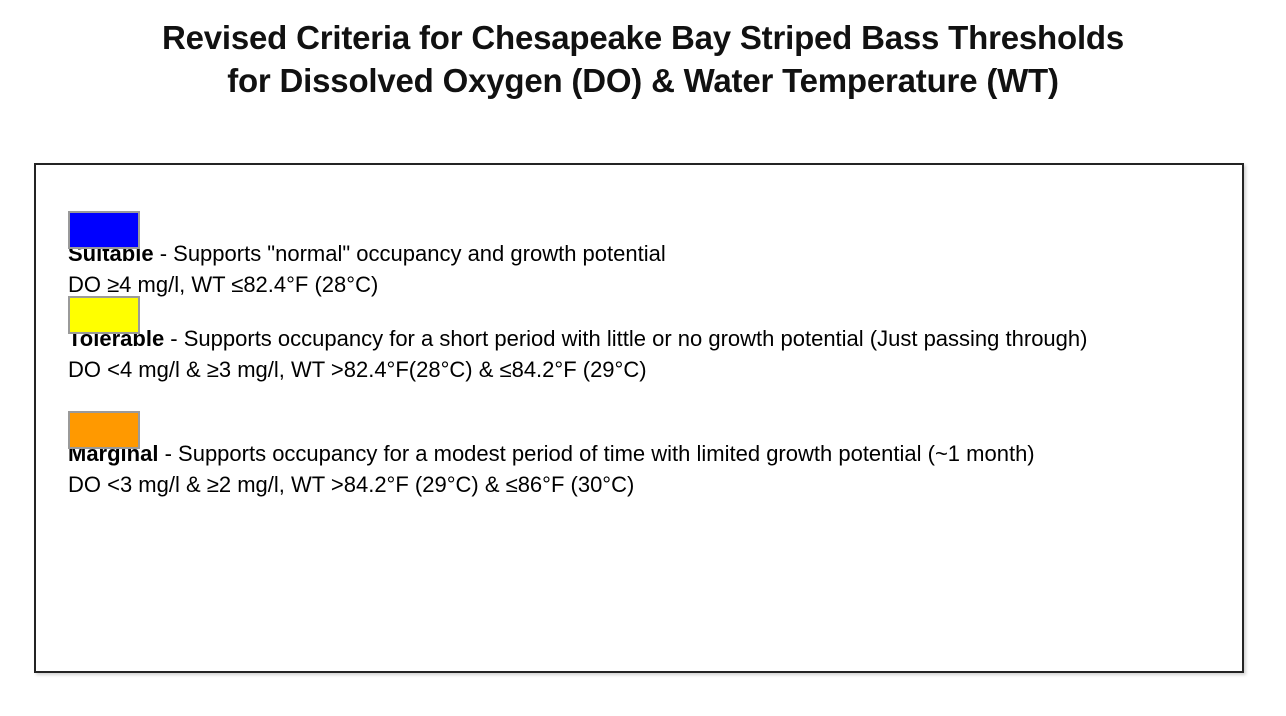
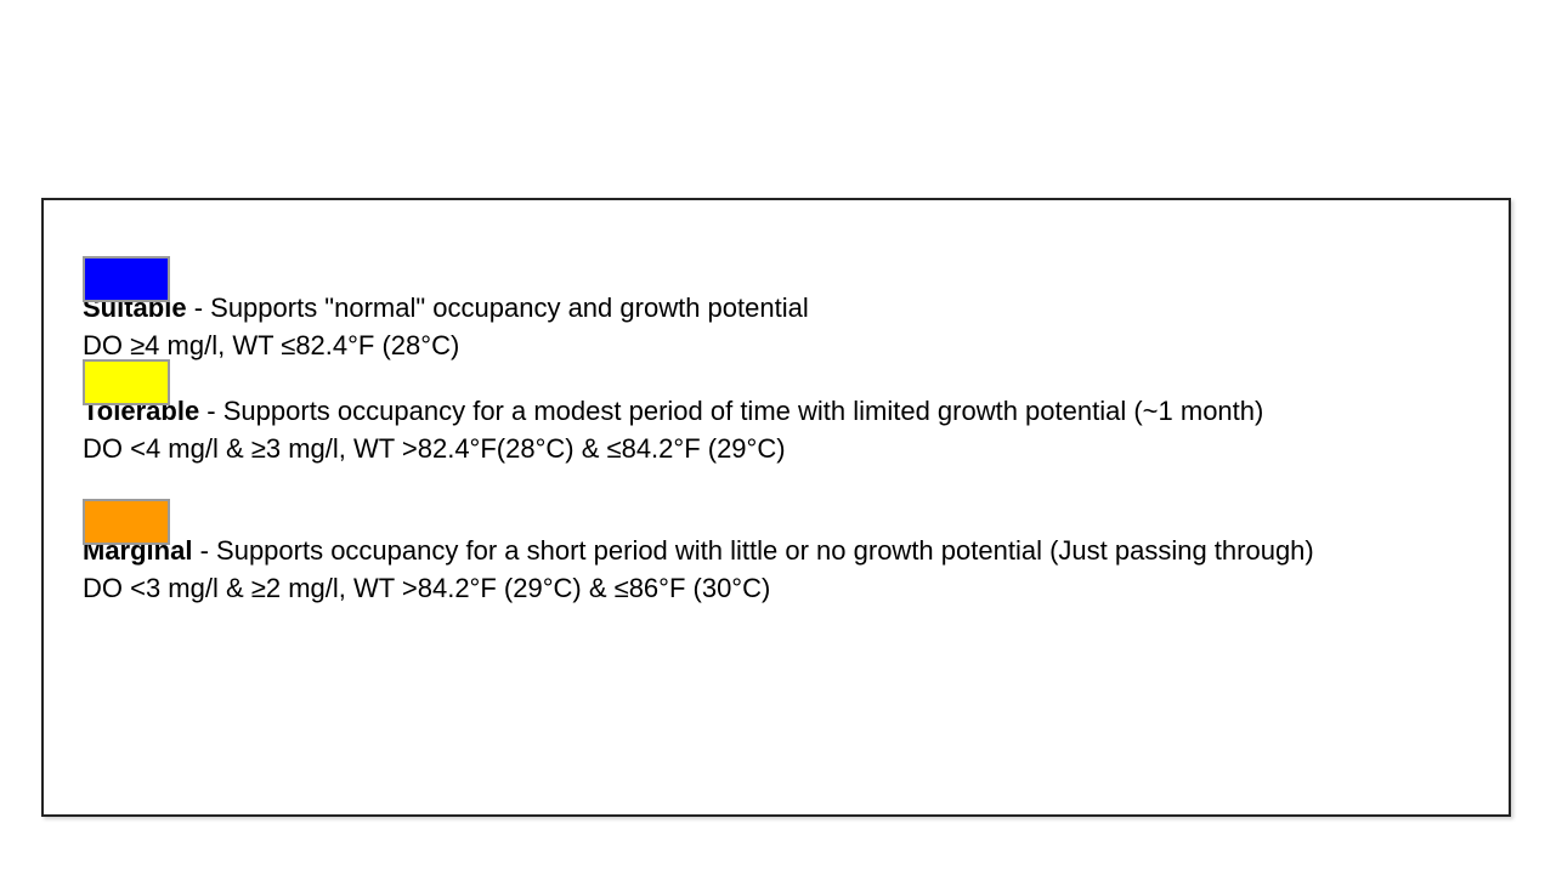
- Revised Criteria for Chesapeake Bay Striped Bass Thresholds
- for Dissolved Oxygen (DO) & Water Temperature (WT)
  Suitable - Supports "normal" occupancy and growth potential
  DO ≥4 mg/l, WT ≤82.4°F (28°C)
- Tolerable - Supports occupancy for a short period with little or no growth potential (Just passing through)
+ Tolerable - Supports occupancy for a modest period of time with limited growth potential (~1 month)
  DO <4 mg/l & ≥3 mg/l, WT >82.4°F(28°C) & ≤84.2°F (29°C)
- Marginal - Supports occupancy for a modest period of time with limited growth potential (~1 month)
+ Marginal - Supports occupancy for a short period with little or no growth potential (Just passing through)
  DO <3 mg/l & ≥2 mg/l, WT >84.2°F (29°C) & ≤86°F (30°C)
